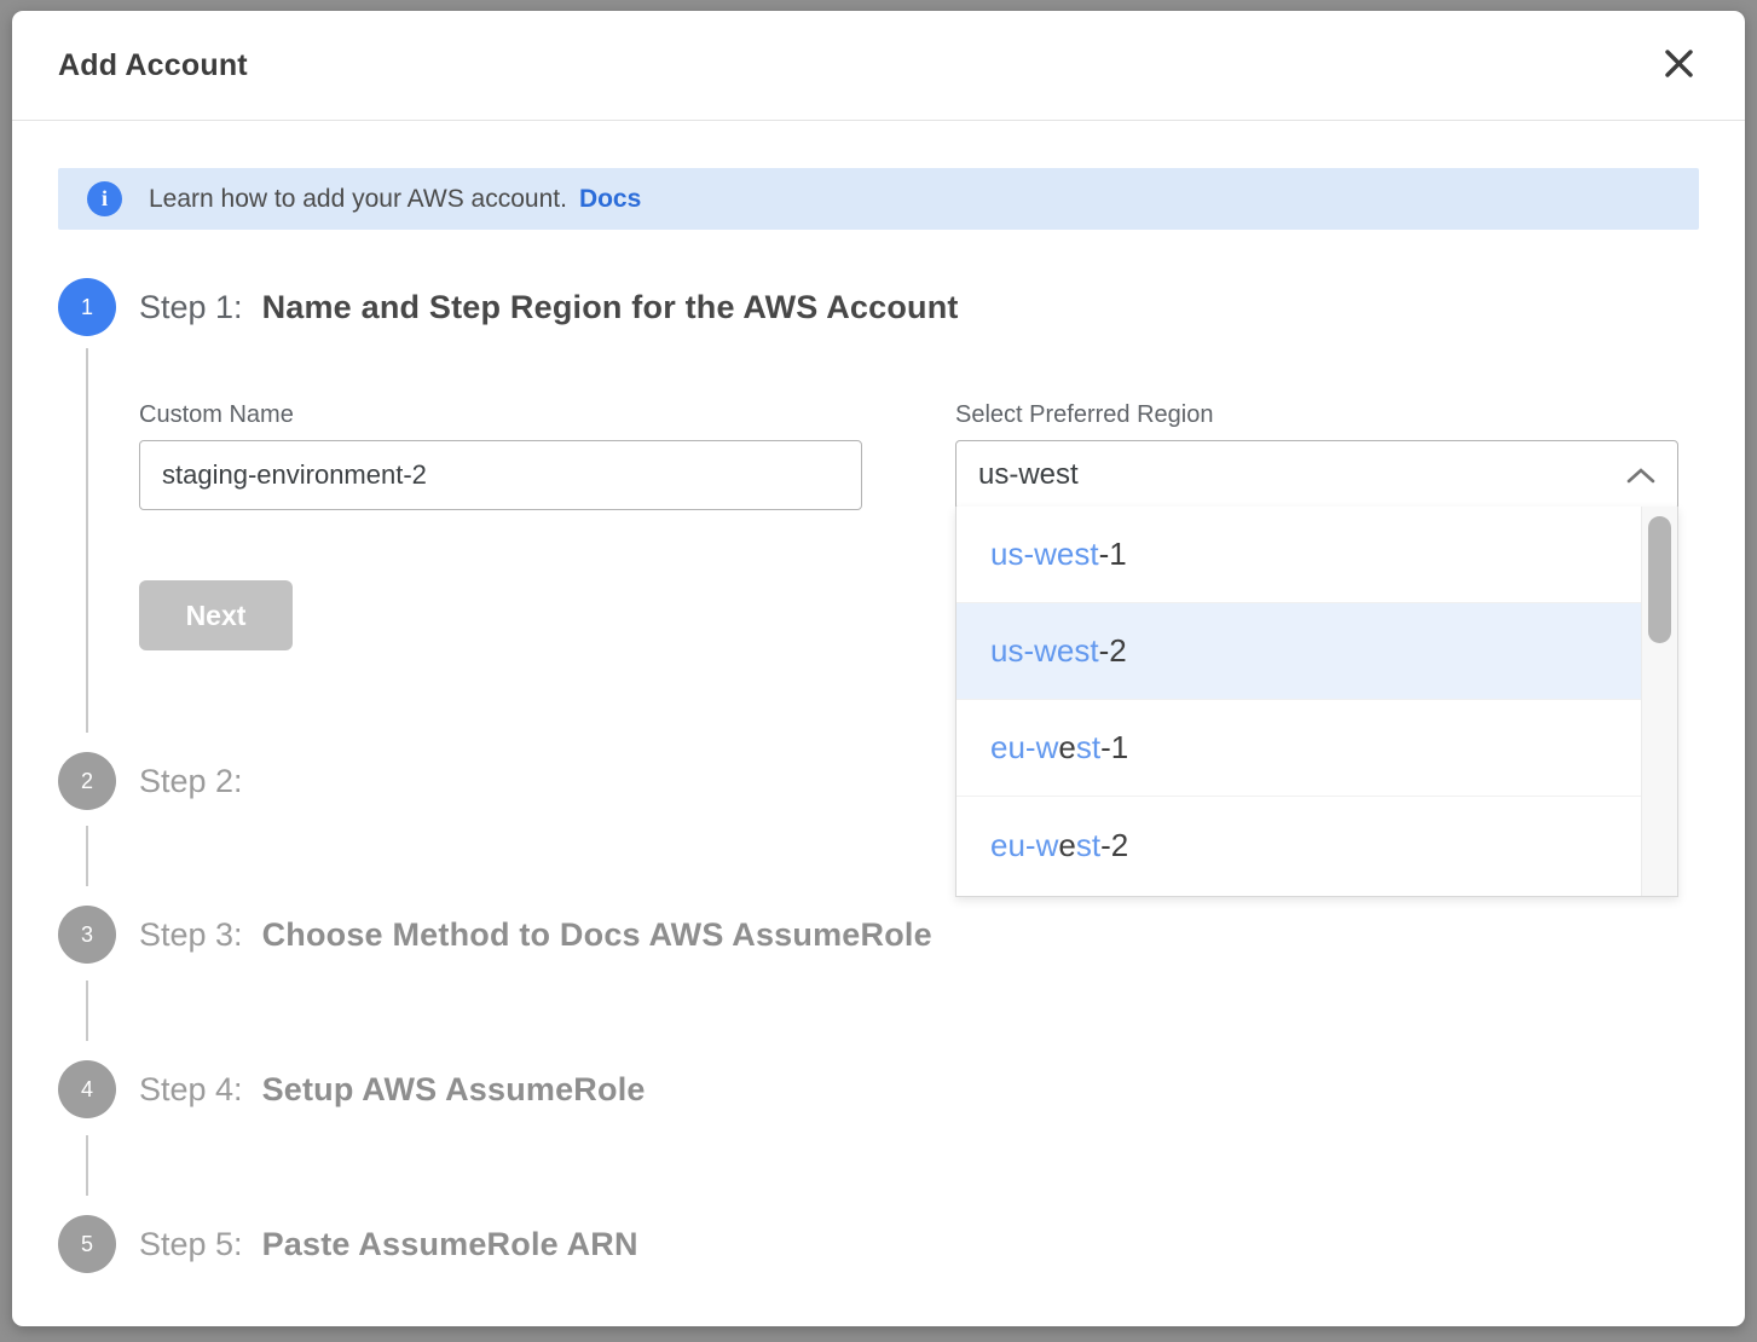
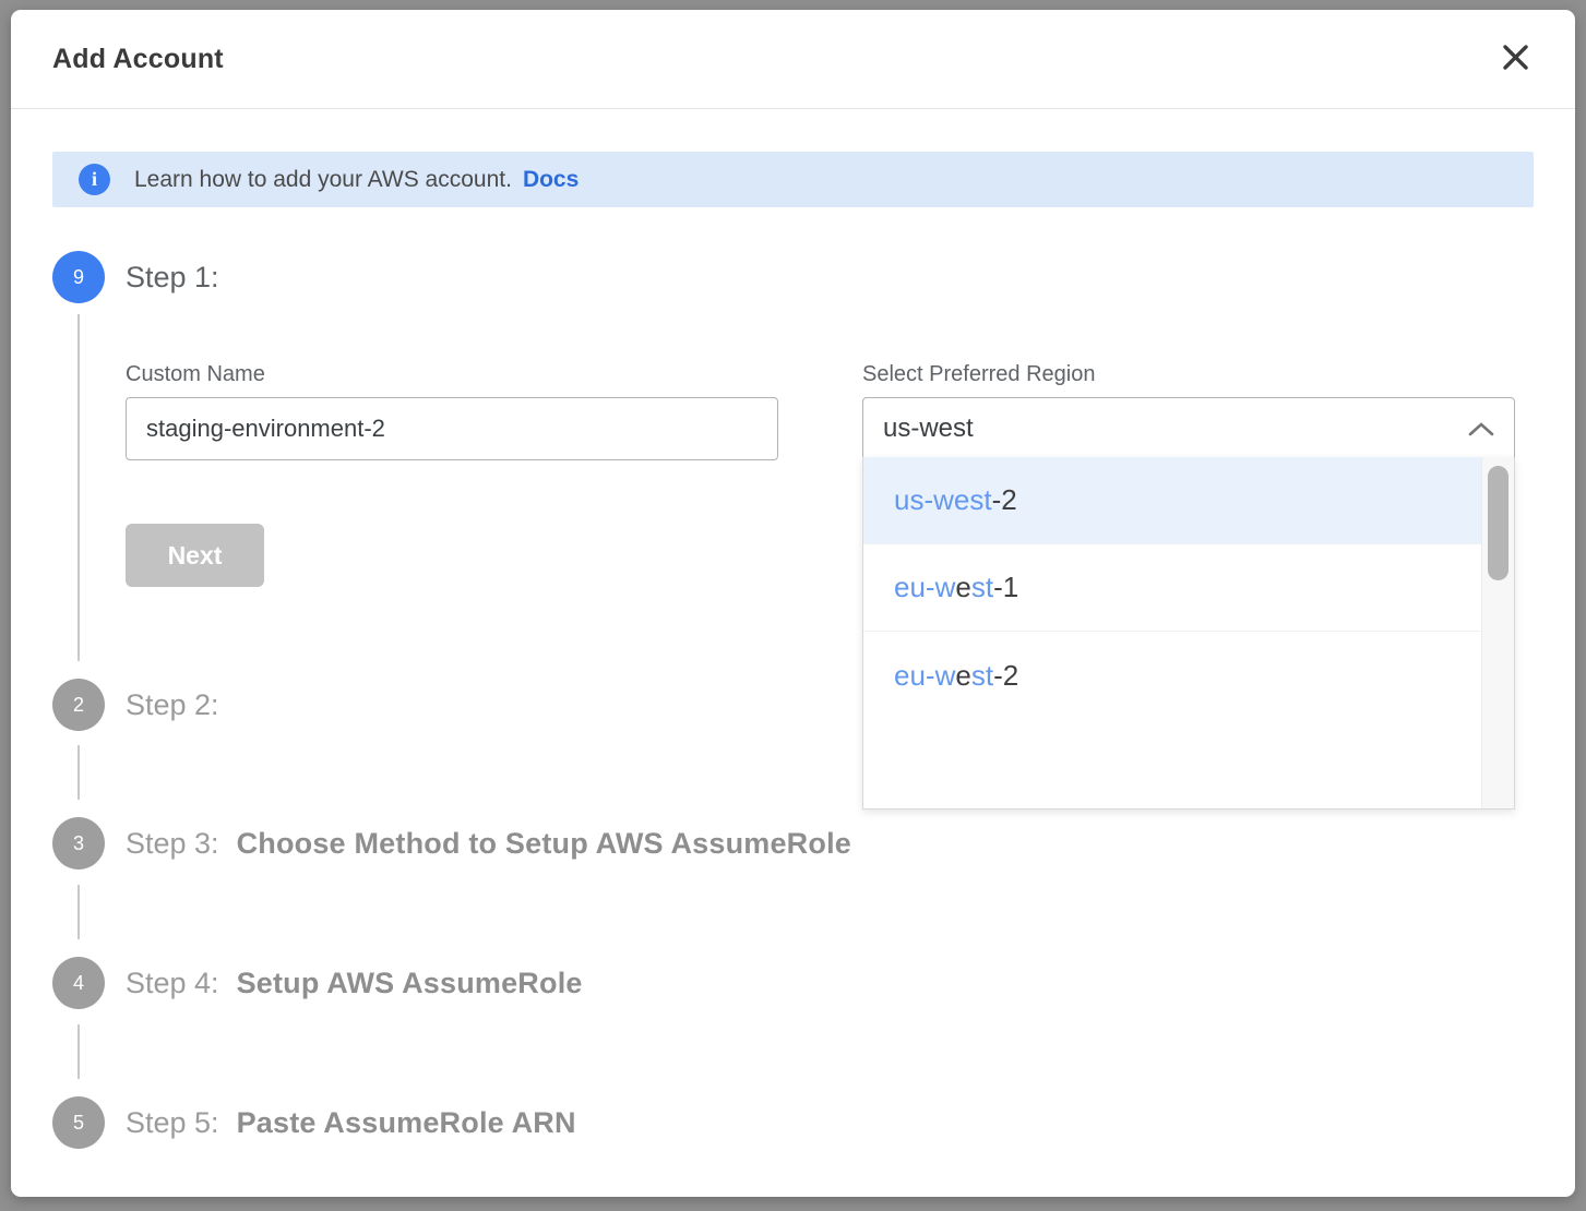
  Add Account
  i
  Learn how to add your AWS account.
  Docs
- 1
+ 9
  Step 1:
- Name and Step Region for the AWS Account
  Custom Name
  staging-environment-2
  Select Preferred Region
  us-west
  Next
- us-west-1
  us-west-2
  eu-west-1
  eu-west-2
  2
  Step 2:
  3
  Step 3:
- Choose Method to Docs AWS AssumeRole
+ Choose Method to Setup AWS AssumeRole
  4
  Step 4:
  Setup AWS AssumeRole
  5
  Step 5:
  Paste AssumeRole ARN
